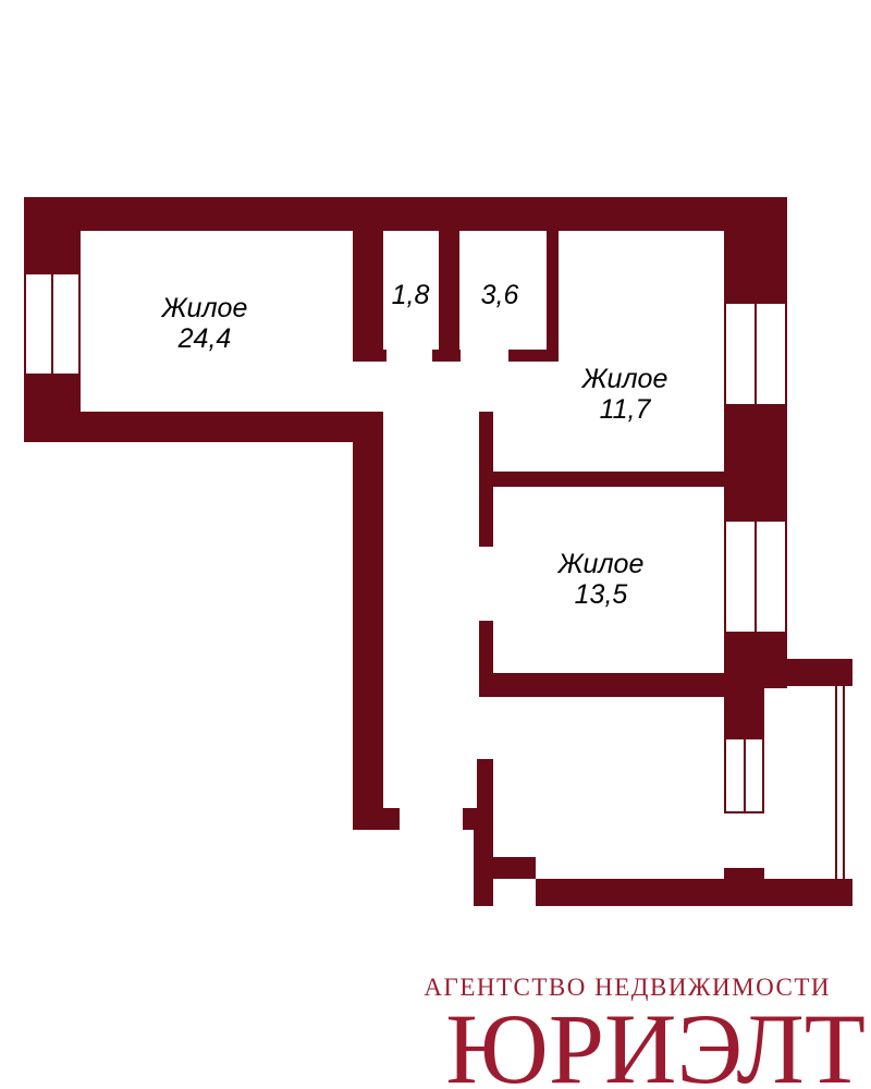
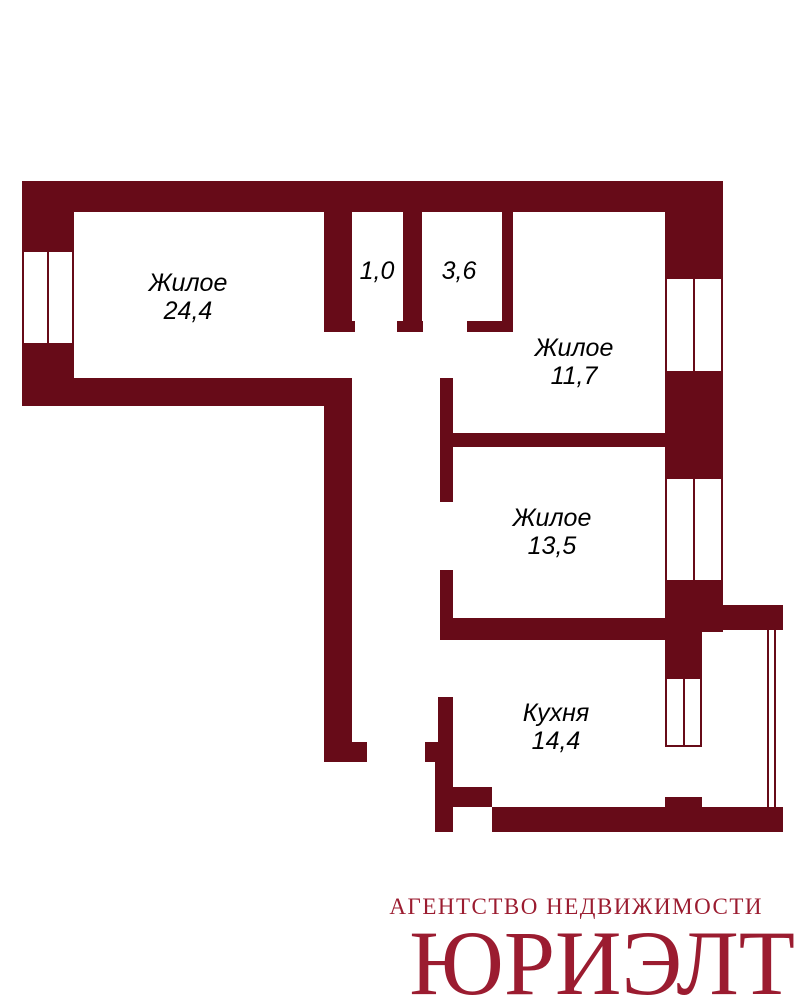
  Жилое
  24,4
- 1,8
+ 1,0
  3,6
  Жилое
  11,7
  Жилое
  13,5
+ Кухня
+ 14,4
  АГЕНТСТВО НЕДВИЖИМОСТИ
  ЮРИЭЛТ
